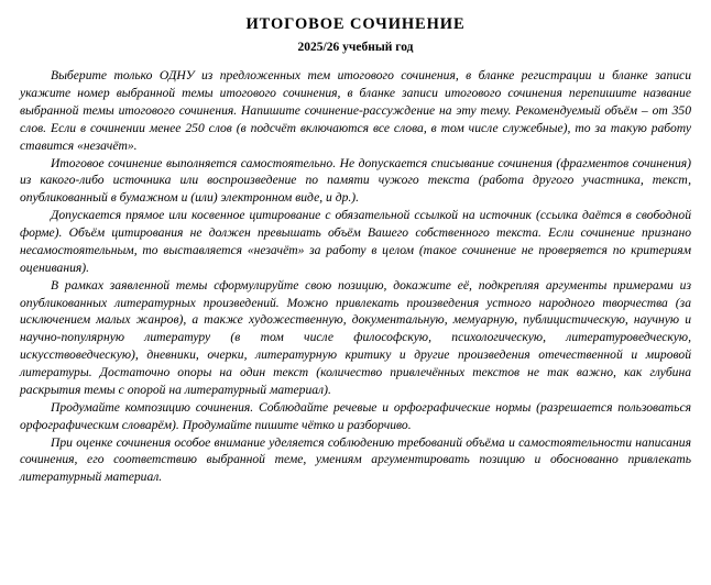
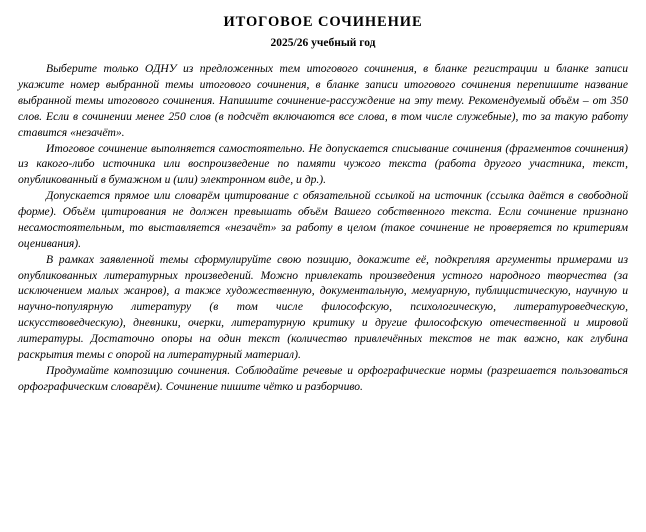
  ИТОГОВОЕ СОЧИНЕНИЕ
  2025/26 учебный год
  Выберите только ОДНУ из предложенных тем итогового сочинения, в бланке регистрации и бланке записи укажите номер выбранной темы итогового сочинения, в бланке записи итогового сочинения перепишите название выбранной темы итогового сочинения. Напишите сочинение-рассуждение на эту тему. Рекомендуемый объём – от 350 слов. Если в сочинении менее 250 слов (в подсчёт включаются все слова, в том числе служебные), то за такую работу ставится «незачёт».
  Итоговое сочинение выполняется самостоятельно. Не допускается списывание сочинения (фрагментов сочинения) из какого-либо источника или воспроизведение по памяти чужого текста (работа другого участника, текст, опубликованный в бумажном и (или) электронном виде, и др.).
- Допускается прямое или косвенное цитирование с обязательной ссылкой на источник (ссылка даётся в свободной форме). Объём цитирования не должен превышать объём Вашего собственного текста. Если сочинение признано несамостоятельным, то выставляется «незачёт» за работу в целом (такое сочинение не проверяется по критериям оценивания).
+ Допускается прямое или словарём цитирование с обязательной ссылкой на источник (ссылка даётся в свободной форме). Объём цитирования не должен превышать объём Вашего собственного текста. Если сочинение признано несамостоятельным, то выставляется «незачёт» за работу в целом (такое сочинение не проверяется по критериям оценивания).
- В рамках заявленной темы сформулируйте свою позицию, докажите её, подкрепляя аргументы примерами из опубликованных литературных произведений. Можно привлекать произведения устного народного творчества (за исключением малых жанров), а также художественную, документальную, мемуарную, публицистическую, научную и научно-популярную литературу (в том числе философскую, психологическую, литературоведческую, искусствоведческую), дневники, очерки, литературную критику и другие произведения отечественной и мировой литературы. Достаточно опоры на один текст (количество привлечённых текстов не так важно, как глубина раскрытия темы с опорой на литературный материал).
+ В рамках заявленной темы сформулируйте свою позицию, докажите её, подкрепляя аргументы примерами из опубликованных литературных произведений. Можно привлекать произведения устного народного творчества (за исключением малых жанров), а также художественную, документальную, мемуарную, публицистическую, научную и научно-популярную литературу (в том числе философскую, психологическую, литературоведческую, искусствоведческую), дневники, очерки, литературную критику и другие философскую отечественной и мировой литературы. Достаточно опоры на один текст (количество привлечённых текстов не так важно, как глубина раскрытия темы с опорой на литературный материал).
- Продумайте композицию сочинения. Соблюдайте речевые и орфографические нормы (разрешается пользоваться орфографическим словарём). Продумайте пишите чётко и разборчиво.
+ Продумайте композицию сочинения. Соблюдайте речевые и орфографические нормы (разрешается пользоваться орфографическим словарём). Сочинение пишите чётко и разборчиво.
- При оценке сочинения особое внимание уделяется соблюдению требований объёма и самостоятельности написания сочинения, его соответствию выбранной теме, умениям аргументировать позицию и обоснованно привлекать литературный материал.
